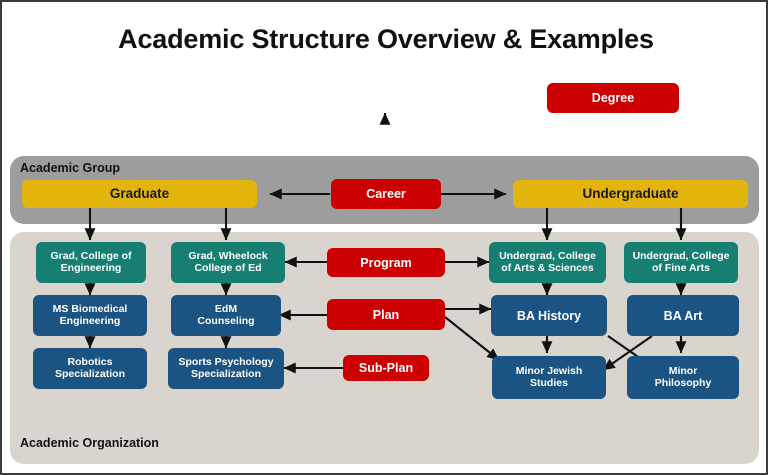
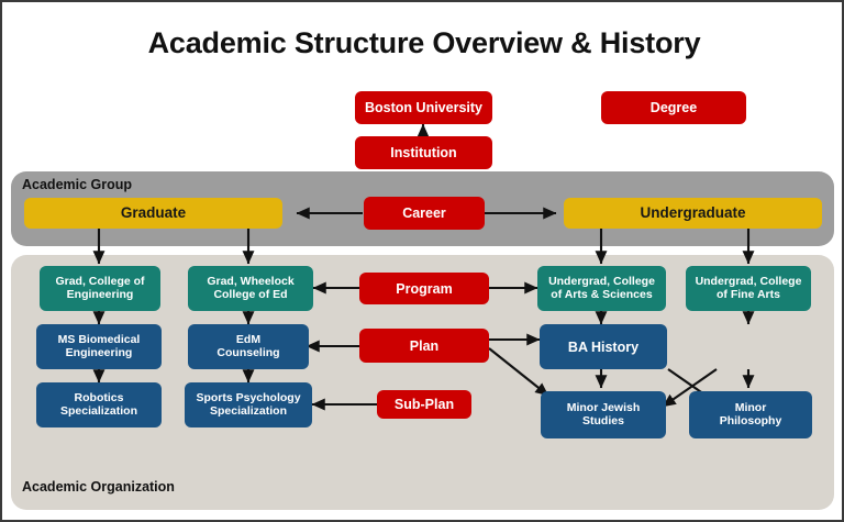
- Academic Structure Overview & Examples
+ Academic Structure Overview & History
  Academic Group
  Academic Organization
+ Boston University
+ Institution
  Degree
  Career
  Graduate
  Undergraduate
  Program
  Plan
  Sub-Plan
  Grad, College of
  Engineering
  Grad, Wheelock
  College of Ed
  Undergrad, College
  of Arts & Sciences
  Undergrad, College
  of Fine Arts
  MS Biomedical
  Engineering
  EdM
  Counseling
  BA History
- BA Art
  Robotics
  Specialization
  Sports Psychology
  Specialization
  Minor Jewish
  Studies
  Minor
  Philosophy
